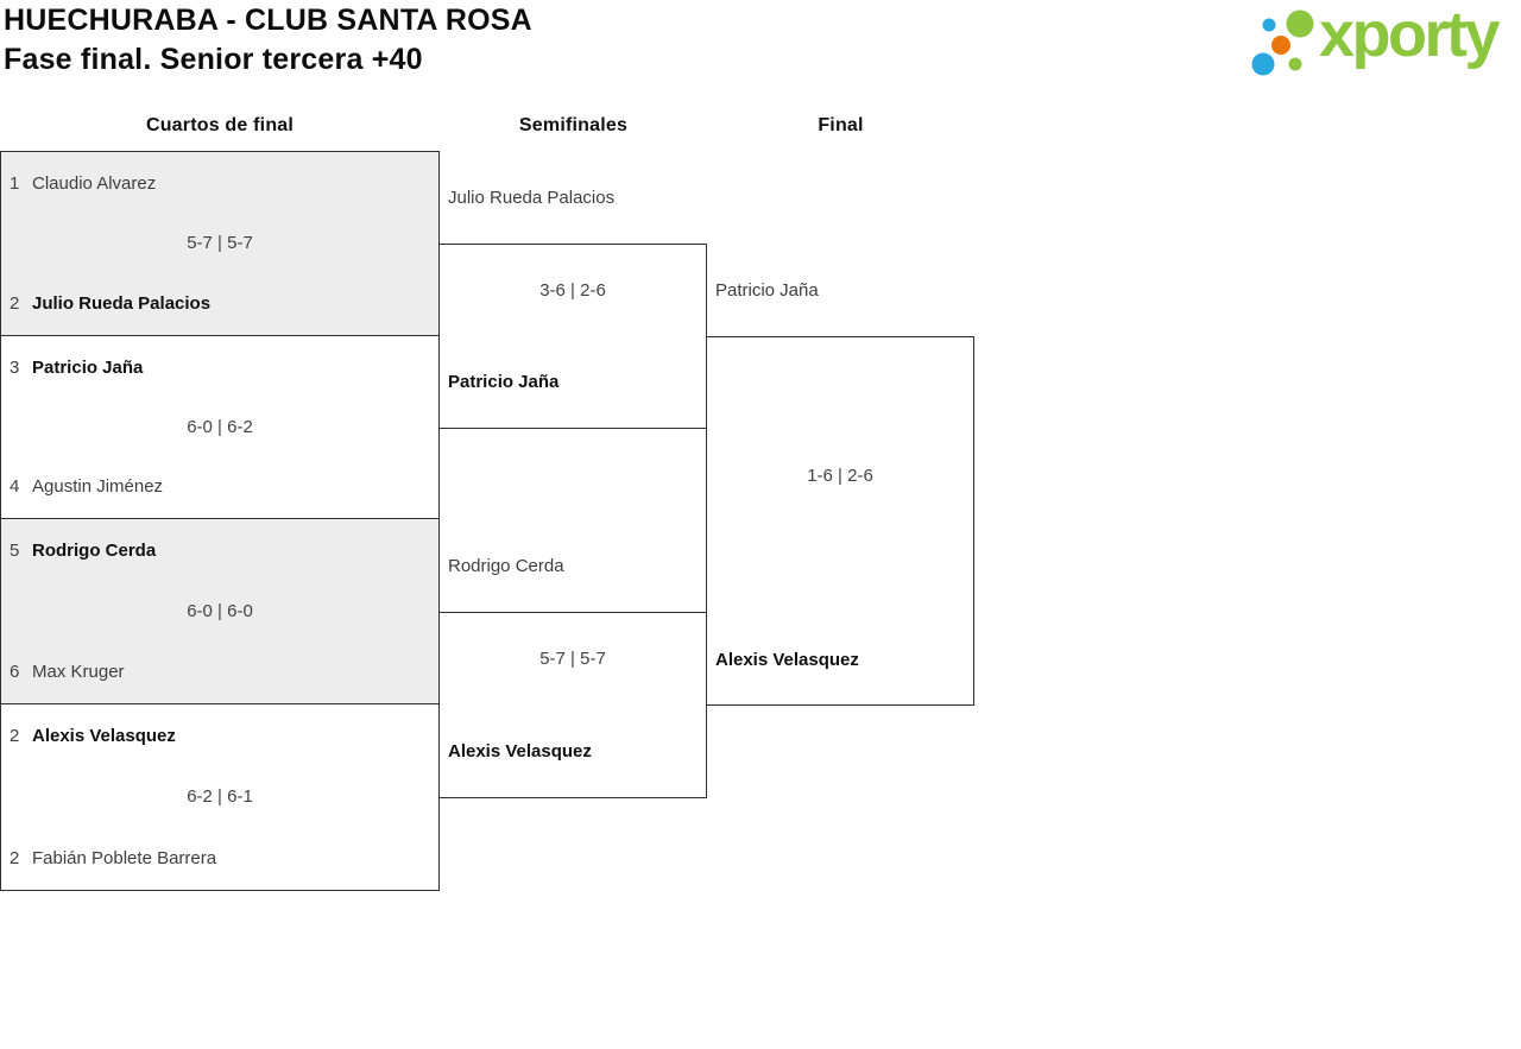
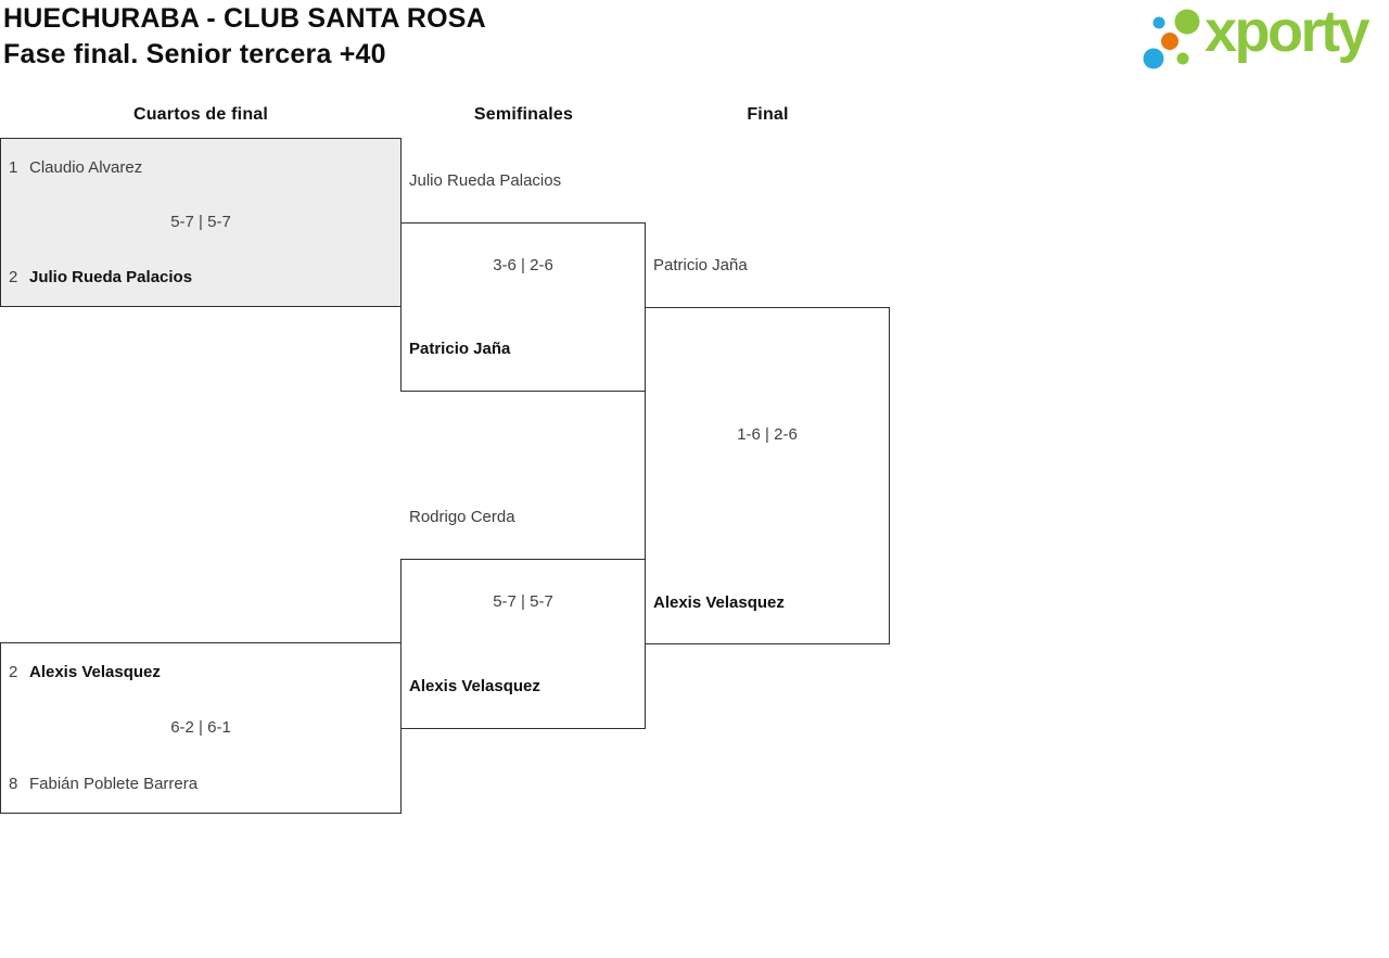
  HUECHURABA - CLUB SANTA ROSA
  Fase final. Senior tercera +40
  xporty
  Cuartos de final
  Semifinales
  Final
  1 Claudio Alvarez
  5-7 | 5-7
  2 Julio Rueda Palacios
- 3 Patricio Jaña
- 6-0 | 6-2
- 4 Agustin Jiménez
- 5 Rodrigo Cerda
- 6-0 | 6-0
- 6 Max Kruger
  2 Alexis Velasquez
  6-2 | 6-1
- 2 Fabián Poblete Barrera
+ 8 Fabián Poblete Barrera
  Julio Rueda Palacios
  3-6 | 2-6
  Patricio Jaña
  Rodrigo Cerda
  5-7 | 5-7
  Alexis Velasquez
  Patricio Jaña
  1-6 | 2-6
  Alexis Velasquez
